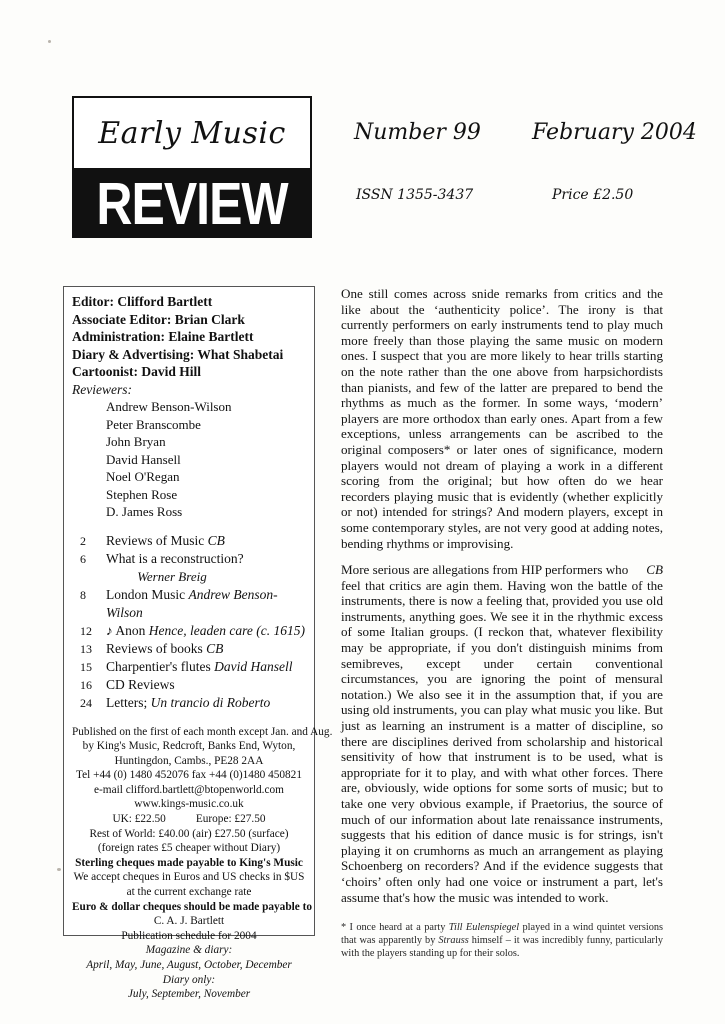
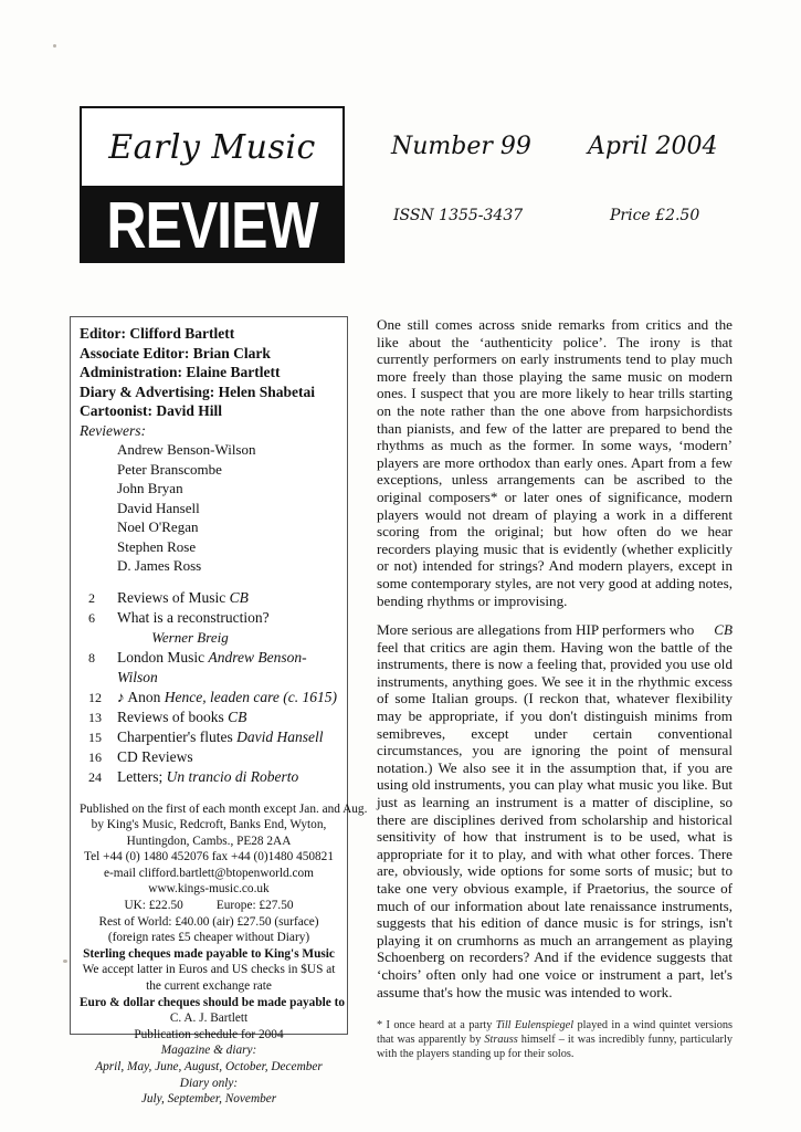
  Early Music
  REVIEW
  Number 99
- February 2004
+ April 2004
  ISSN 1355-3437
  Price £2.50
  Editor: Clifford Bartlett
  Associate Editor: Brian Clark
  Administration: Elaine Bartlett
- Diary & Advertising: What Shabetai
+ Diary & Advertising: Helen Shabetai
  Cartoonist: David Hill
  Reviewers:
  Andrew Benson-Wilson
  Peter Branscombe
  John Bryan
  David Hansell
  Noel O'Regan
  Stephen Rose
  D. James Ross
  2
  Reviews of Music CB
  6
  What is a reconstruction?
  Werner Breig
  8
  London Music Andrew Benson-Wilson
  12
  ♪ Anon Hence, leaden care (c. 1615)
  13
  Reviews of books CB
  15
  Charpentier's flutes David Hansell
  16
  CD Reviews
  24
  Letters; Un trancio di Roberto
  Published on the first of each month except Jan. and Aug.
  by King's Music, Redcroft, Banks End, Wyton,
  Huntingdon, Cambs., PE28 2AA
  Tel +44 (0) 1480 452076 fax +44 (0)1480 450821
  e-mail clifford.bartlett@btopenworld.com
  www.kings-music.co.uk
  UK: £22.50
  Europe: £27.50
  Rest of World: £40.00 (air) £27.50 (surface)
  (foreign rates £5 cheaper without Diary)
  Sterling cheques made payable to King's Music
- We accept cheques in Euros and US checks in $US at the current exchange rate
+ We accept latter in Euros and US checks in $US at the current exchange rate
  Euro & dollar cheques should be made payable to
  C. A. J. Bartlett
  Publication schedule for 2004
  Magazine & diary:
  April, May, June, August, October, December
  Diary only:
  July, September, November
  One still comes across snide remarks from critics and the like about the ‘authenticity police’. The irony is that currently performers on early instruments tend to play much more freely than those playing the same music on modern ones. I suspect that you are more likely to hear trills starting on the note rather than the one above from harpsichordists than pianists, and few of the latter are prepared to bend the rhythms as much as the former. In some ways, ‘modern’ players are more orthodox than early ones. Apart from a few exceptions, unless arrangements can be ascribed to the original composers* or later ones of significance, modern players would not dream of playing a work in a different scoring from the original; but how often do we hear recorders playing music that is evidently (whether explicitly or not) intended for strings? And modern players, except in some contemporary styles, are not very good at adding notes, bending rhythms or improvising.
  CB
  More serious are allegations from HIP performers who feel that critics are agin them. Having won the battle of the instruments, there is now a feeling that, provided you use old instruments, anything goes. We see it in the rhythmic excess of some Italian groups. (I reckon that, whatever flexibility may be appropriate, if you don't distinguish minims from semibreves, except under certain conventional circumstances, you are ignoring the point of mensural notation.) We also see it in the assumption that, if you are using old instruments, you can play what music you like. But just as learning an instrument is a matter of discipline, so there are disciplines derived from scholarship and historical sensitivity of how that instrument is to be used, what is appropriate for it to play, and with what other forces. There are, obviously, wide options for some sorts of music; but to take one very obvious example, if Praetorius, the source of much of our information about late renaissance instruments, suggests that his edition of dance music is for strings, isn't playing it on crumhorns as much an arrangement as playing Schoenberg on recorders? And if the evidence suggests that ‘choirs’ often only had one voice or instrument a part, let's assume that's how the music was intended to work.
  * I once heard at a party Till Eulenspiegel played in a wind quintet versions that was apparently by Strauss himself – it was incredibly funny, particularly with the players standing up for their solos.
